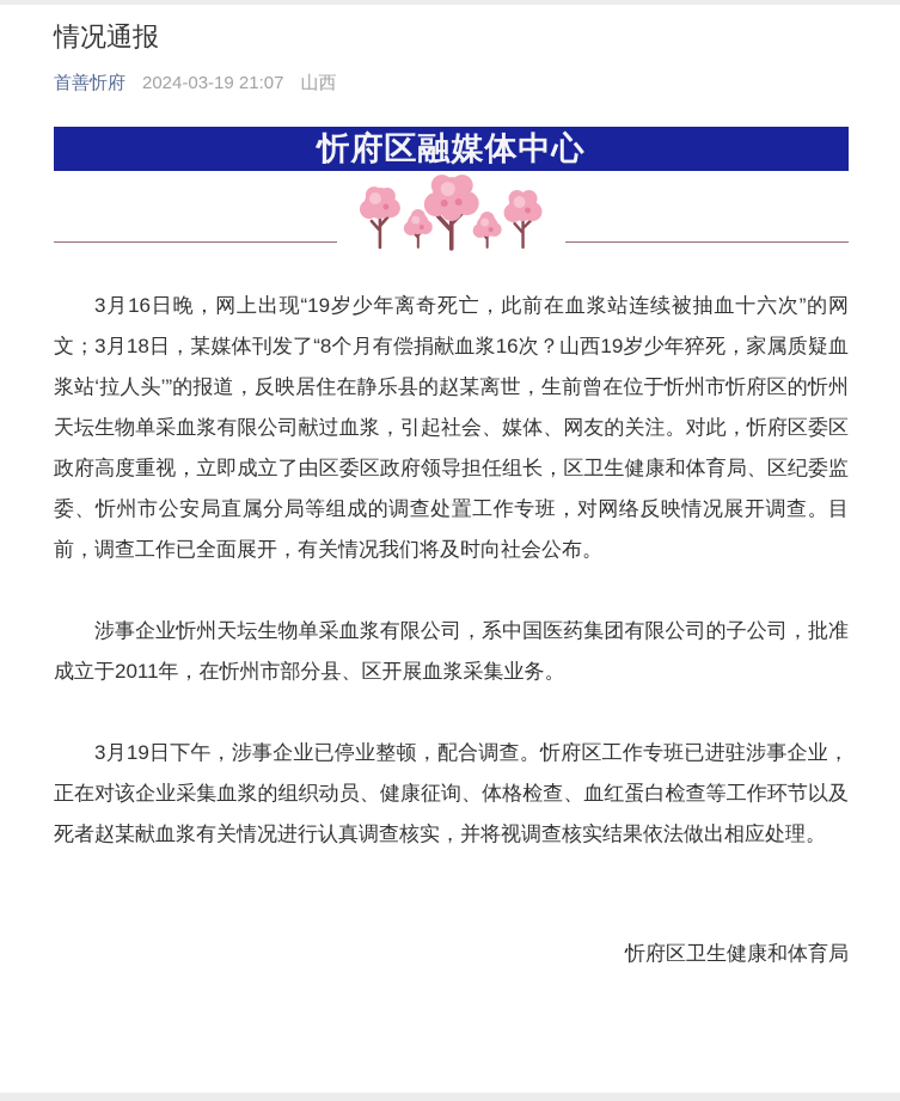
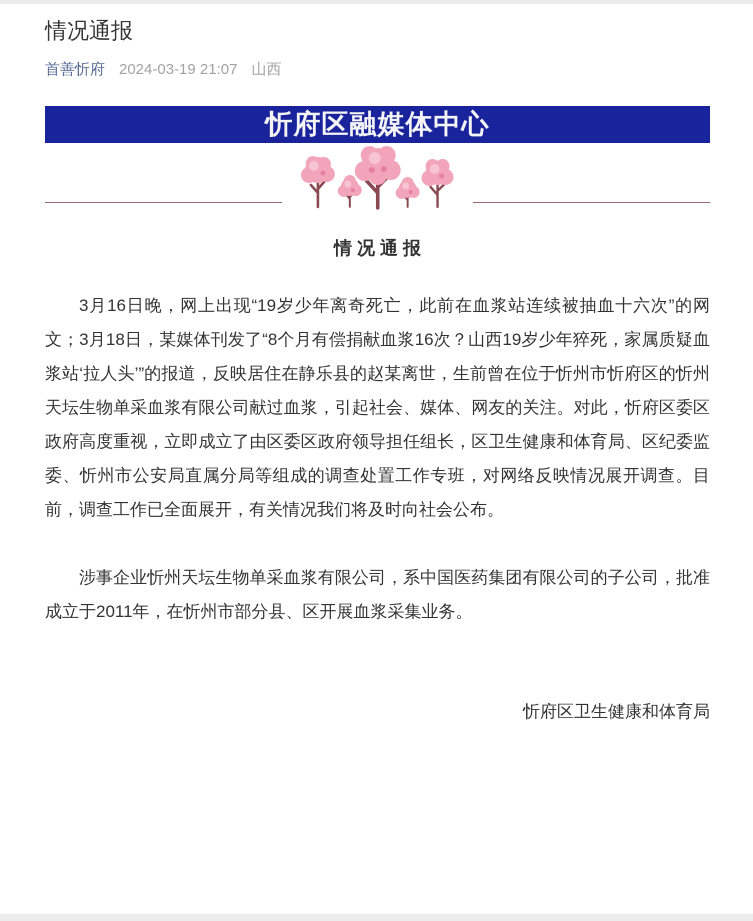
  情况通报
  首善忻府
  2024-03-19 21:07
  山西
  忻府区融媒体中心
+ 情 况 通 报
  3月16日晚，网上出现“19岁少年离奇死亡，此前在血浆站连续被抽血十六次”的网文；3月18日，某媒体刊发了“8个月有偿捐献血浆16次？山西19岁少年猝死，家属质疑血浆站‘拉人头’”的报道，反映居住在静乐县的赵某离世，生前曾在位于忻州市忻府区的忻州天坛生物单采血浆有限公司献过血浆，引起社会、媒体、网友的关注。对此，忻府区委区政府高度重视，立即成立了由区委区政府领导担任组长，区卫生健康和体育局、区纪委监委、忻州市公安局直属分局等组成的调查处置工作专班，对网络反映情况展开调查。目前，调查工作已全面展开，有关情况我们将及时向社会公布。
  涉事企业忻州天坛生物单采血浆有限公司，系中国医药集团有限公司的子公司，批准成立于2011年，在忻州市部分县、区开展血浆采集业务。
- 3月19日下午，涉事企业已停业整顿，配合调查。忻府区工作专班已进驻涉事企业，正在对该企业采集血浆的组织动员、健康征询、体格检查、血红蛋白检查等工作环节以及死者赵某献血浆有关情况进行认真调查核实，并将视调查核实结果依法做出相应处理。
  忻府区卫生健康和体育局
